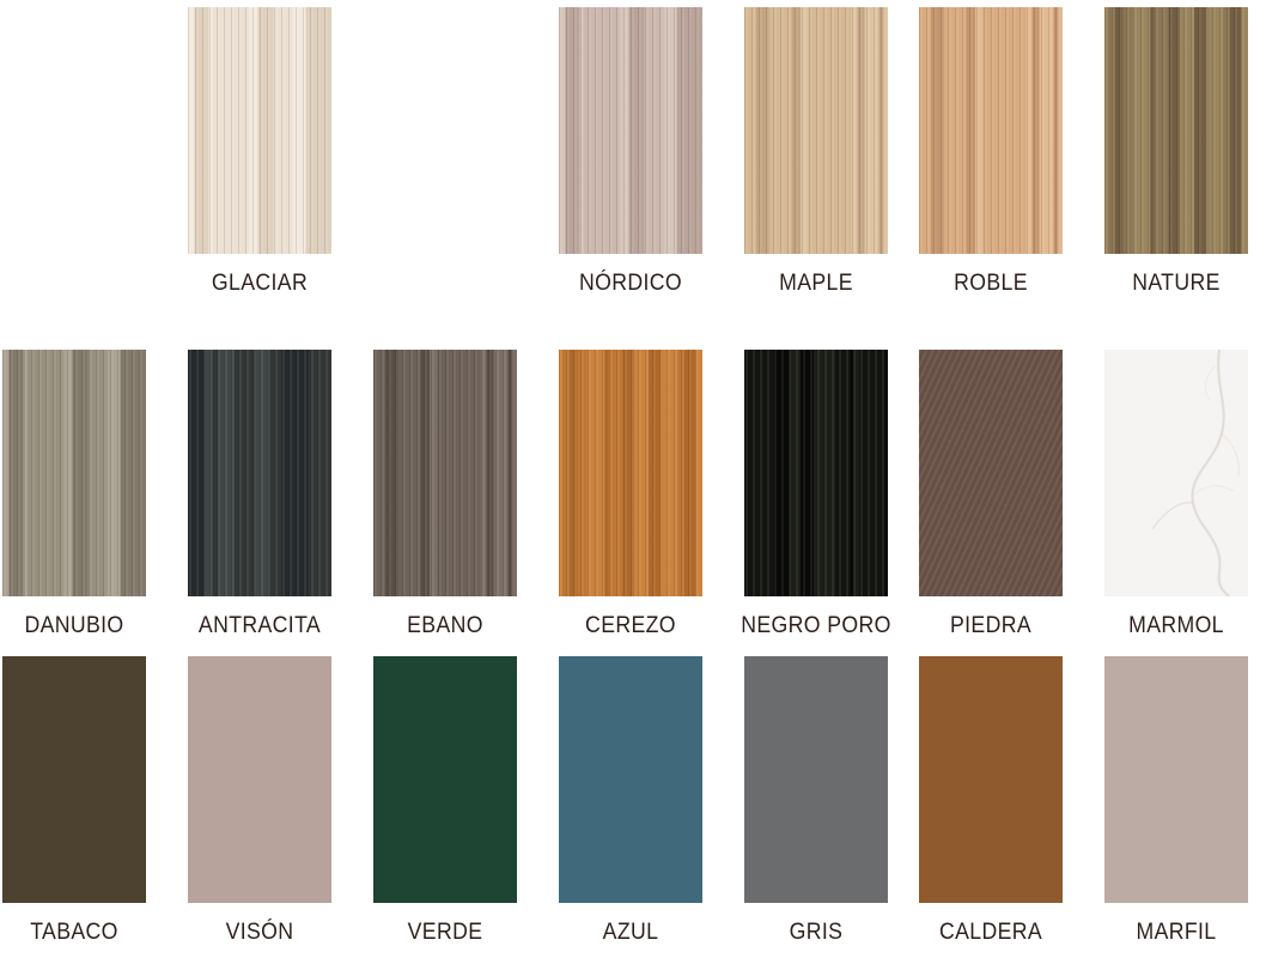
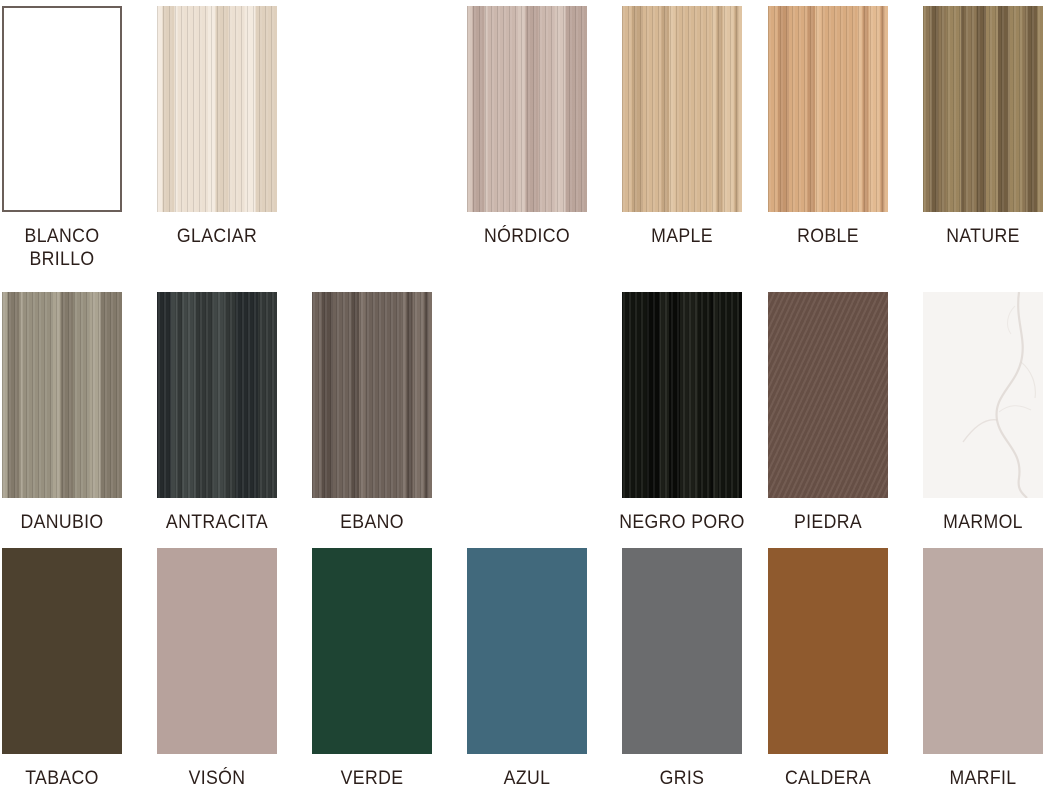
+ BLANCO
+ BRILLO
  GLACIAR
  NÓRDICO
  MAPLE
  ROBLE
  NATURE
  DANUBIO
  ANTRACITA
  EBANO
- CEREZO
  NEGRO PORO
  PIEDRA
  MARMOL
  TABACO
  VISÓN
  VERDE
  AZUL
  GRIS
  CALDERA
  MARFIL
